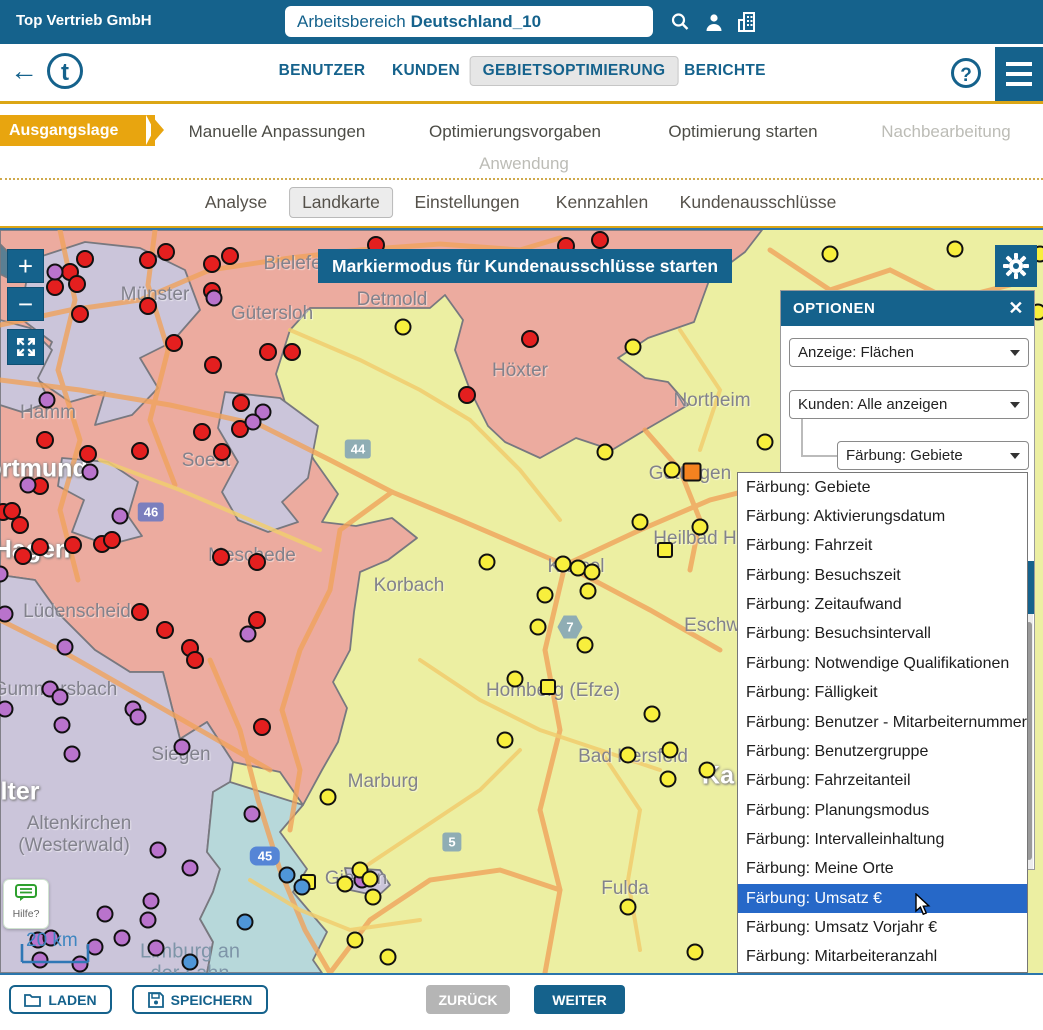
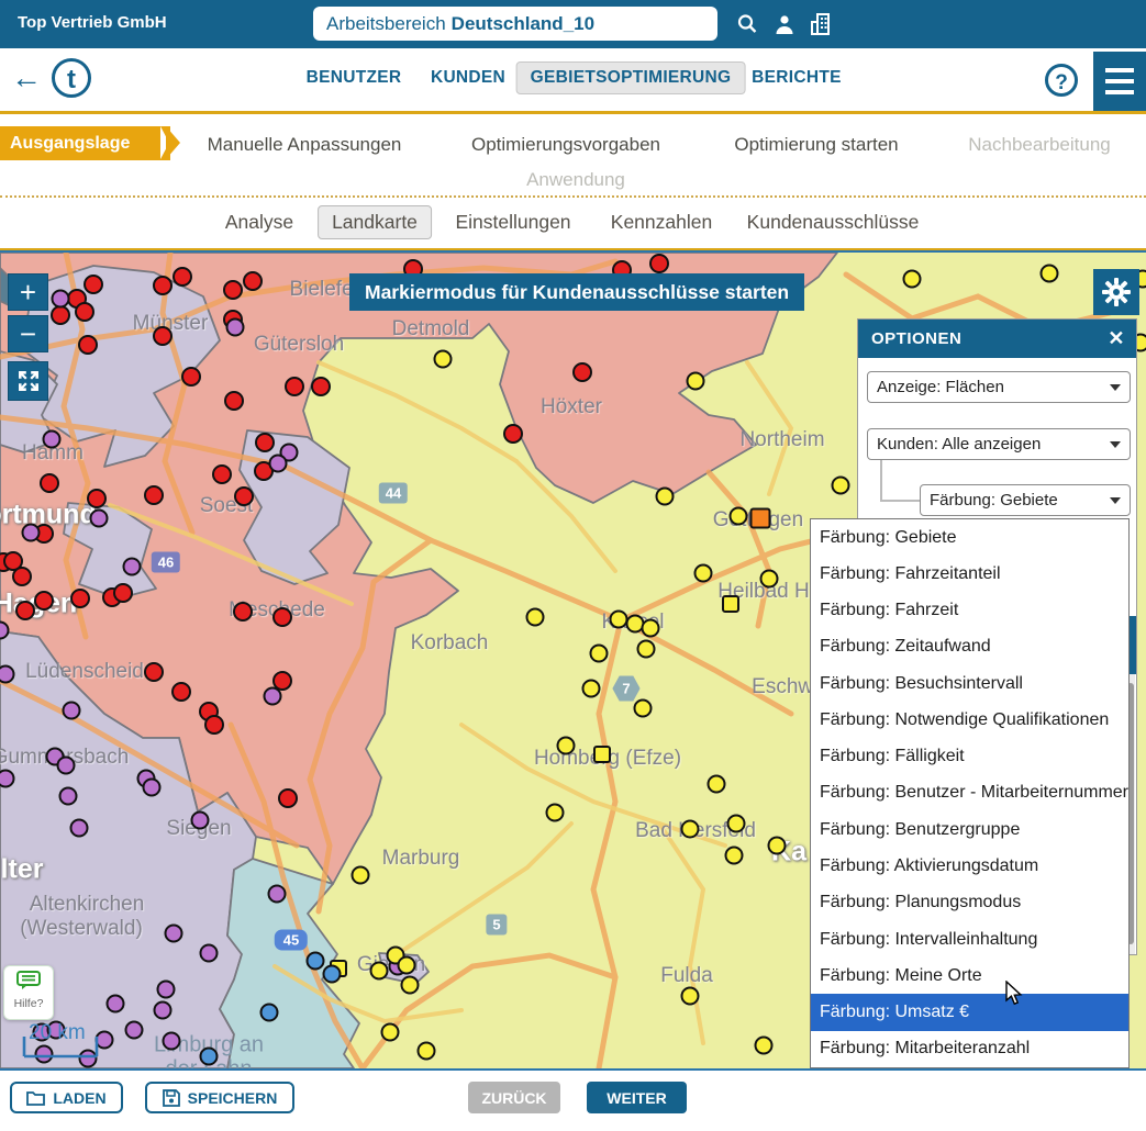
  Top Vertrieb GmbH
  Arbeitsbereich
  Deutschland_10
  ←
  t
  BENUTZER
  KUNDEN
  GEBIETSOPTIMIERUNG
  BERICHTE
  ?
  Ausgangslage
  Manuelle Anpassungen
  Optimierungsvorgaben
  Optimierung starten
  Nachbearbeitung
  Anwendung
  Analyse
  Landkarte
  Einstellungen
  Kennzahlen
  Kundenausschlüsse
  Münster
  Bielefe
  Gütersloh
  Detmold
  Höxter
  Northeim
  Hamm
  Soet
  rtmund
  Lüdenscheid
  Gumsbach
  Sieen
  lter
  Altenkirchen
  (Westerwald)
  Lmburg an
  Marburg
  Korbach
  Hombg (Efze)
  Heilbad H
  Fulda
  44
  46
  7
  5
  45
  +
  −
  Markiermodus für Kundenausschlüsse starten
  Hilfe?
  20 km
  OPTIONEN
  ✕
  Anzeige: Flächen
  Kunden: Alle anzeigen
  Färbung: Gebiete
  Färbung: Gebiete
- Färbung: Aktivierungsdatum
+ Färbung: Fahrzeitanteil
  Färbung: Fahrzeit
- Färbung: Besuchszeit
  Färbung: Zeitaufwand
  Färbung: Besuchsintervall
  Färbung: Notwendige Qualifikationen
  Färbung: Fälligkeit
  Färbung: Benutzer - Mitarbeiternummer
  Färbung: Benutzergruppe
- Färbung: Fahrzeitanteil
+ Färbung: Aktivierungsdatum
  Färbung: Planungsmodus
  Färbung: Intervalleinhaltung
  Färbung: Meine Orte
  Färbung: Umsatz €
- Färbung: Umsatz Vorjahr €
  Färbung: Mitarbeiteranzahl
  LADEN
  SPEICHERN
  ZURÜCK
  WEITER
